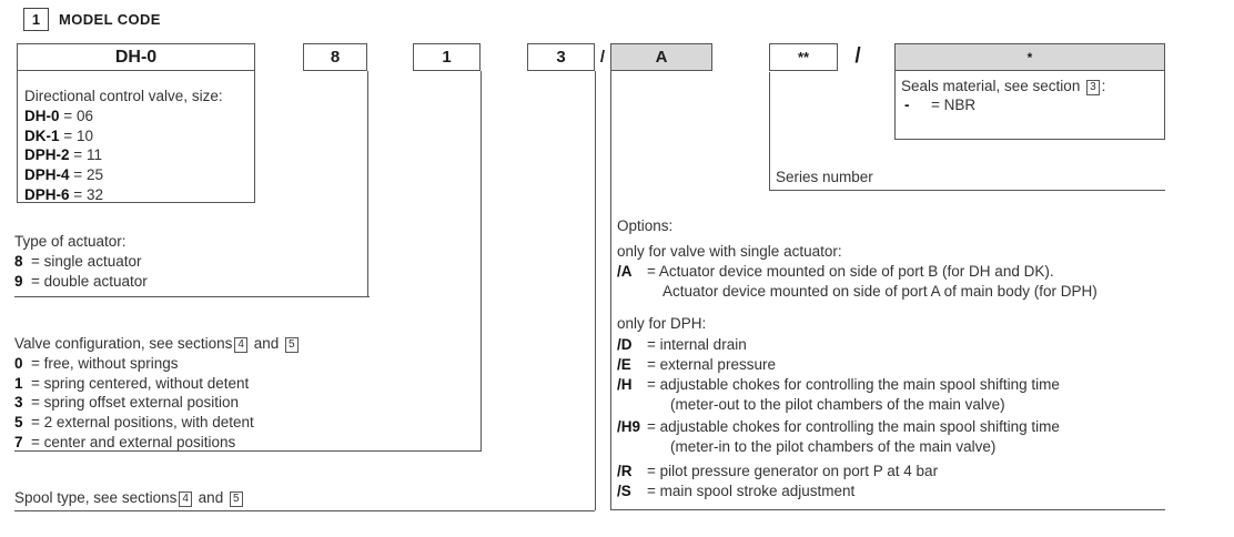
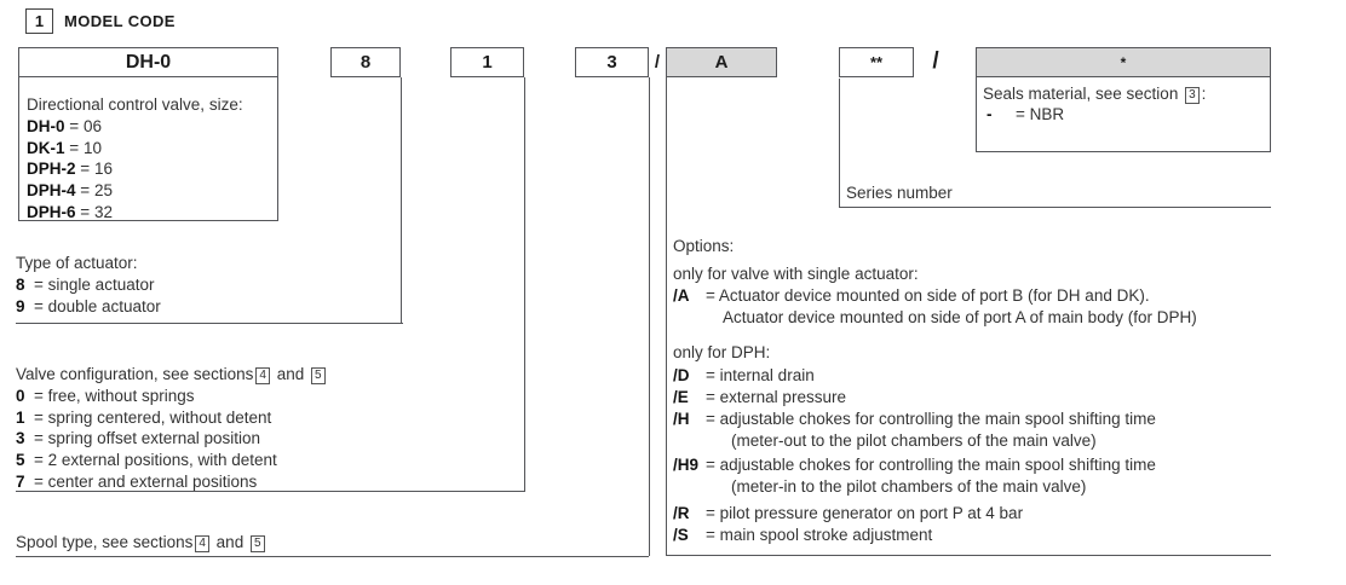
  1
  MODEL CODE
  DH-0
  8
  1
  3
  /
  A
  **
  /
  *
  Directional control valve, size:
  DH-0 = 06
  DK-1 = 10
- DPH-2 = 11
+ DPH-2 = 16
  DPH-4 = 25
  DPH-6 = 32
  Type of actuator:
  8 = single actuator
  9 = double actuator
  Valve configuration, see sections 4 and 5
  0 = free, without springs
  1 = spring centered, without detent
  3 = spring offset external position
  5 = 2 external positions, with detent
  7 = center and external positions
  Spool type, see sections 4 and 5
  Options:
  only for valve with single actuator:
  /A = Actuator device mounted on side of port B (for DH and DK).
  Actuator device mounted on side of port A of main body (for DPH)
  only for DPH:
  /D = internal drain
  /E = external pressure
  /H = adjustable chokes for controlling the main spool shifting time
  (meter-out to the pilot chambers of the main valve)
  /H9 = adjustable chokes for controlling the main spool shifting time
  (meter-in to the pilot chambers of the main valve)
  /R = pilot pressure generator on port P at 4 bar
  /S = main spool stroke adjustment
  Series number
  Seals material, see section 3 :
  - = NBR
